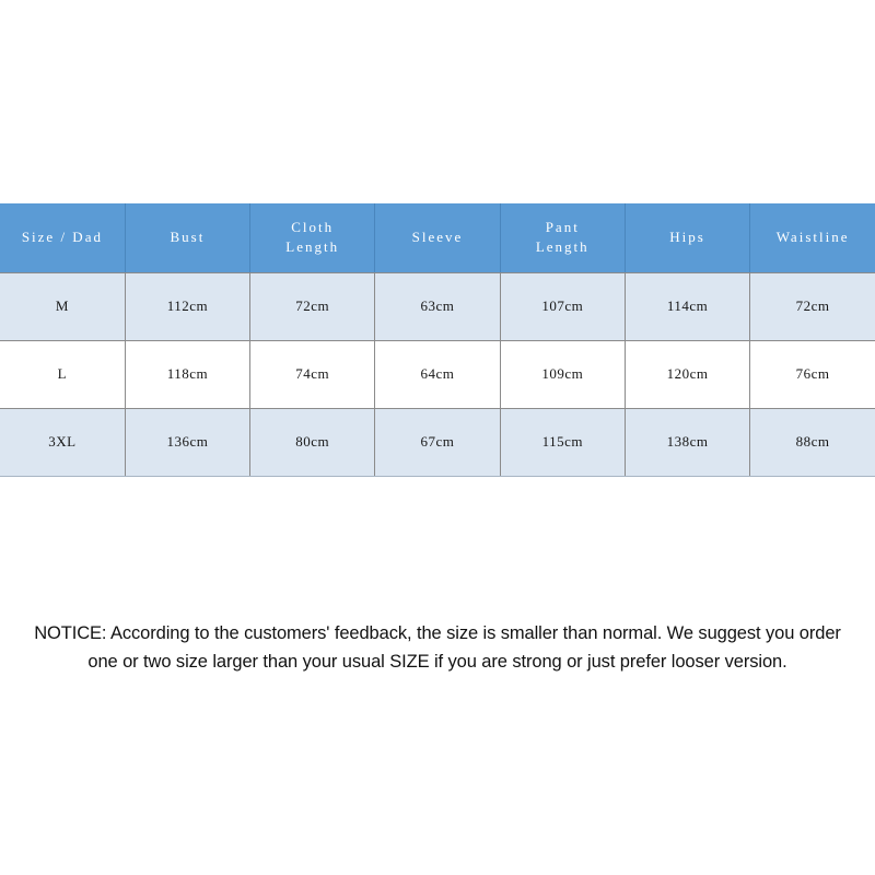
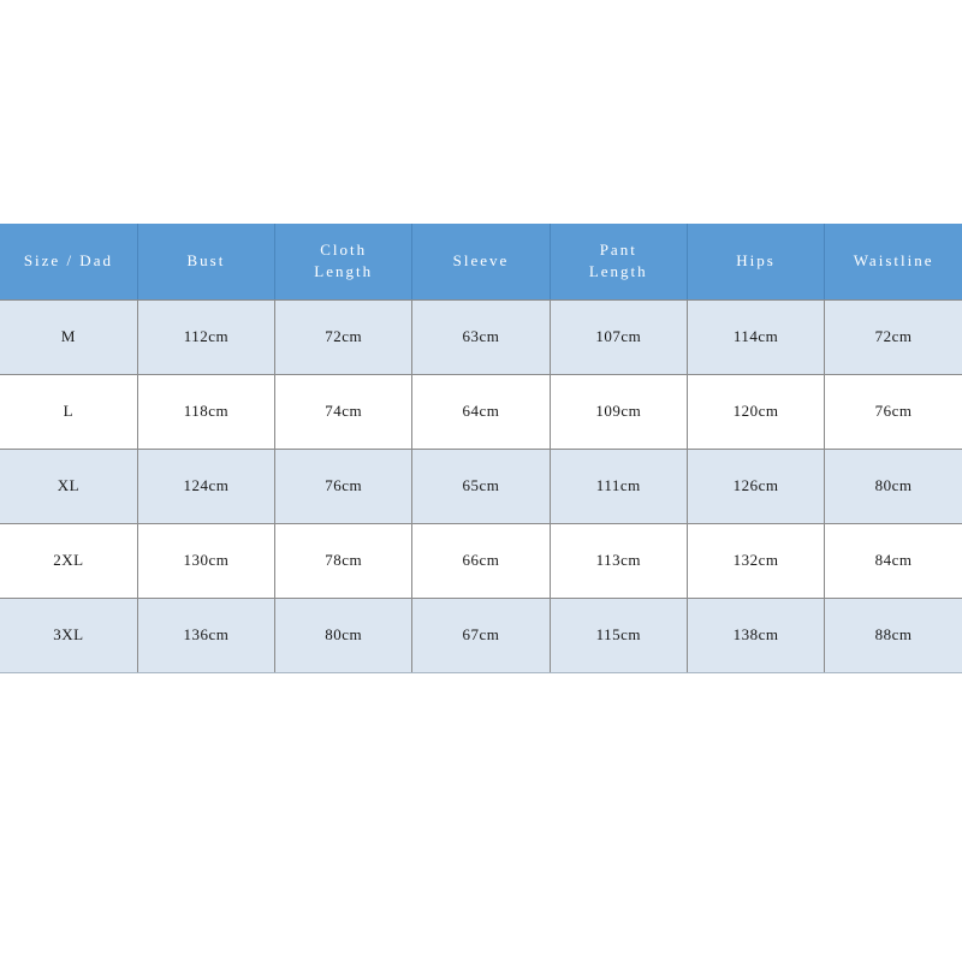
  Size / Dad	Bust	Cloth Length	Sleeve	Pant Length	Hips	Waistline
  M	112cm	72cm	63cm	107cm	114cm	72cm
  L	118cm	74cm	64cm	109cm	120cm	76cm
+ XL	124cm	76cm	65cm	111cm	126cm	80cm
+ 2XL	130cm	78cm	66cm	113cm	132cm	84cm
  3XL	136cm	80cm	67cm	115cm	138cm	88cm
- NOTICE: According to the customers' feedback, the size is smaller than normal. We suggest you order one or two size larger than your usual SIZE if you are strong or just prefer looser version.
